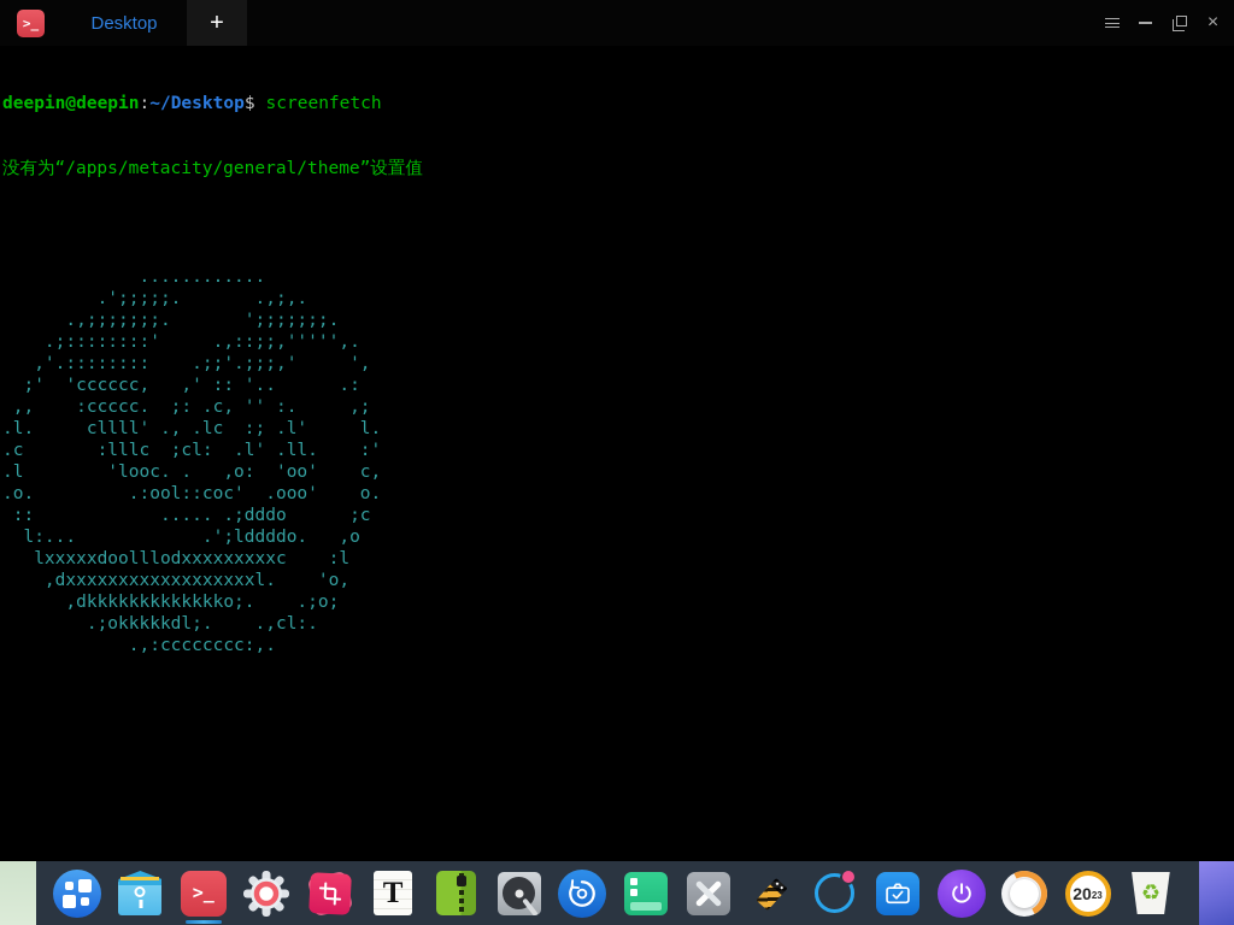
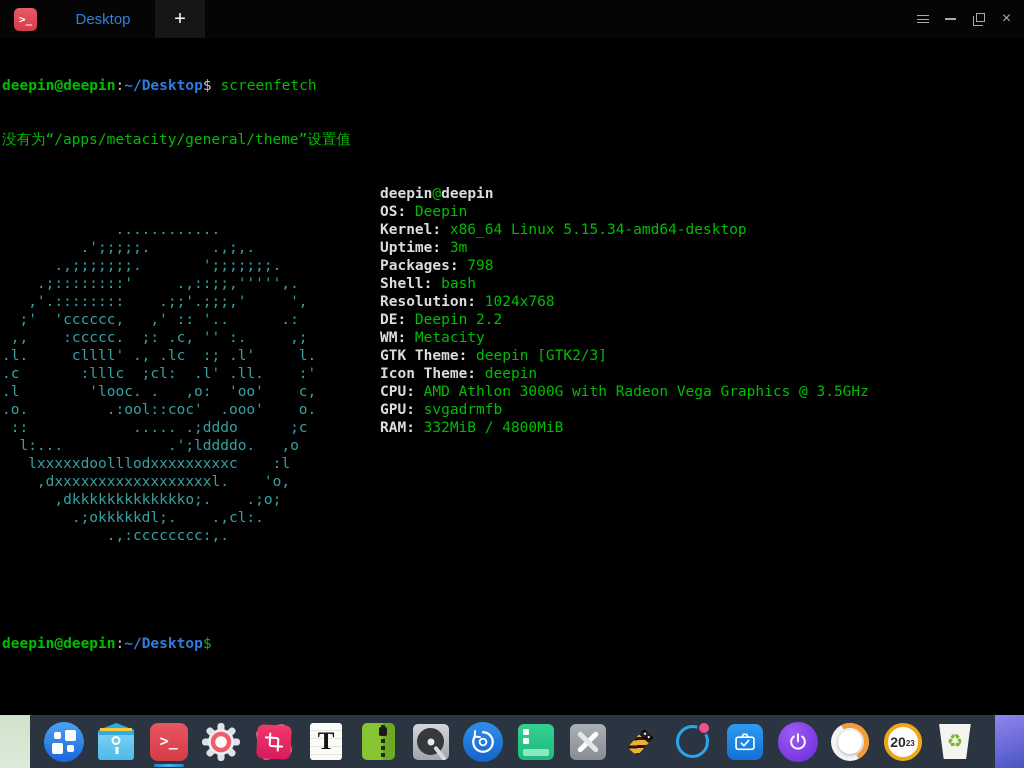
  >_
  Desktop
  +
  ×
  deepin@deepin:~/Desktop$ screenfetch
  没有为“/apps/metacity/general/theme”设置值
  ............
  .';;;;;. .,;,.
  .,;;;;;;;. ';;;;;;;.
  .;::::::::' .,::;;,''''',.
  ,'.:::::::: .;;'.;;;,' ',
  ;' 'cccccc, ,' :: '.. .:
  ,, :ccccc. ;: .c, '' :. ,;
  .l. cllll' ., .lc :; .l' l.
  .c :lllc ;cl: .l' .ll. :'
  .l 'looc. . ,o: 'oo' c,
  .o. .:ool::coc' .ooo' o.
  :: ..... .;dddo ;c
  l:... .';lddddo. ,o
  lxxxxxdoolllodxxxxxxxxxc :l
  ,dxxxxxxxxxxxxxxxxxxl. 'o,
  ,dkkkkkkkkkkkkko;. .;o;
  .;okkkkkdl;. .,cl:.
  .,:cccccccc:,.
+ deepin@deepin
+ OS: Deepin
+ Kernel: x86_64 Linux 5.15.34-amd64-desktop
+ Uptime: 3m
+ Packages: 798
+ Shell: bash
+ Resolution: 1024x768
+ DE: Deepin 2.2
+ WM: Metacity
+ GTK Theme: deepin [GTK2/3]
+ Icon Theme: deepin
+ CPU: AMD Athlon 3000G with Radeon Vega Graphics @ 3.5GHz
+ GPU: svgadrmfb
+ RAM: 332MiB / 4800MiB
+ deepin@deepin:~/Desktop$
  >_
  T
  20
  23
  ♻
